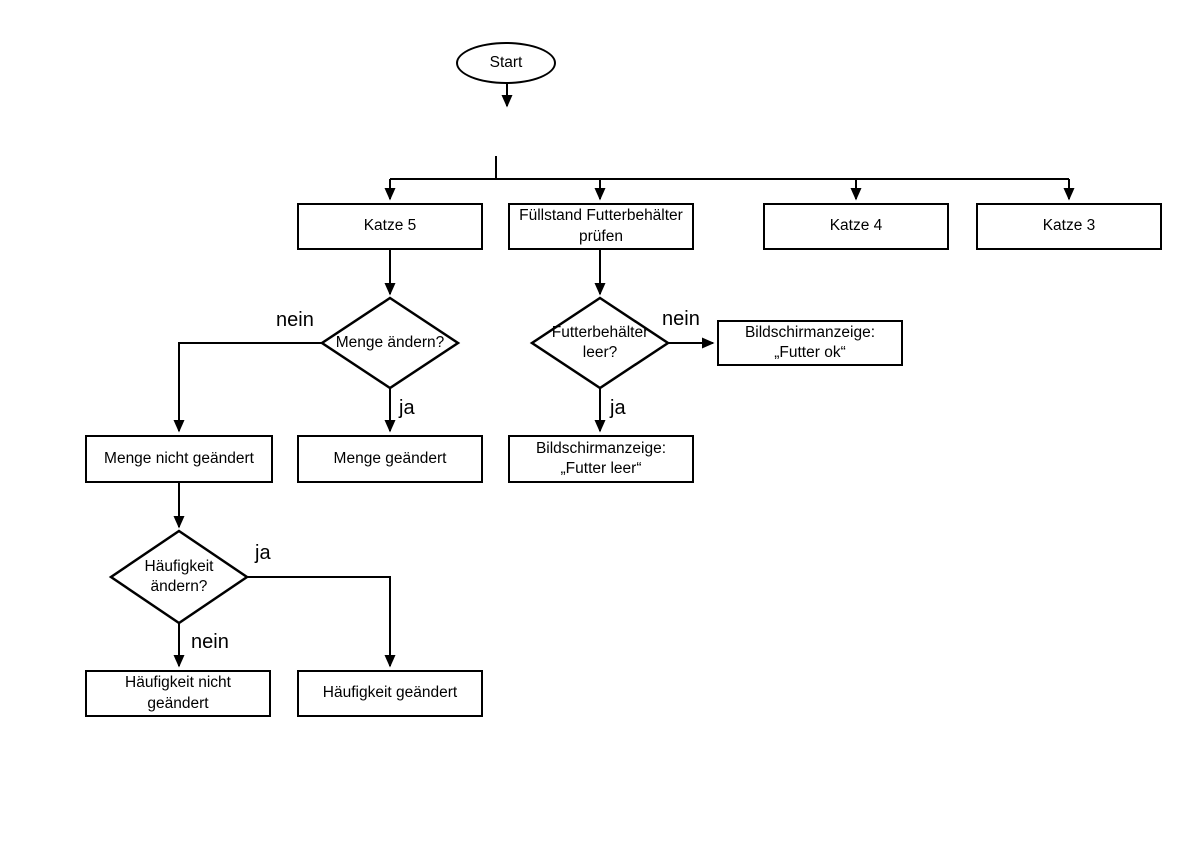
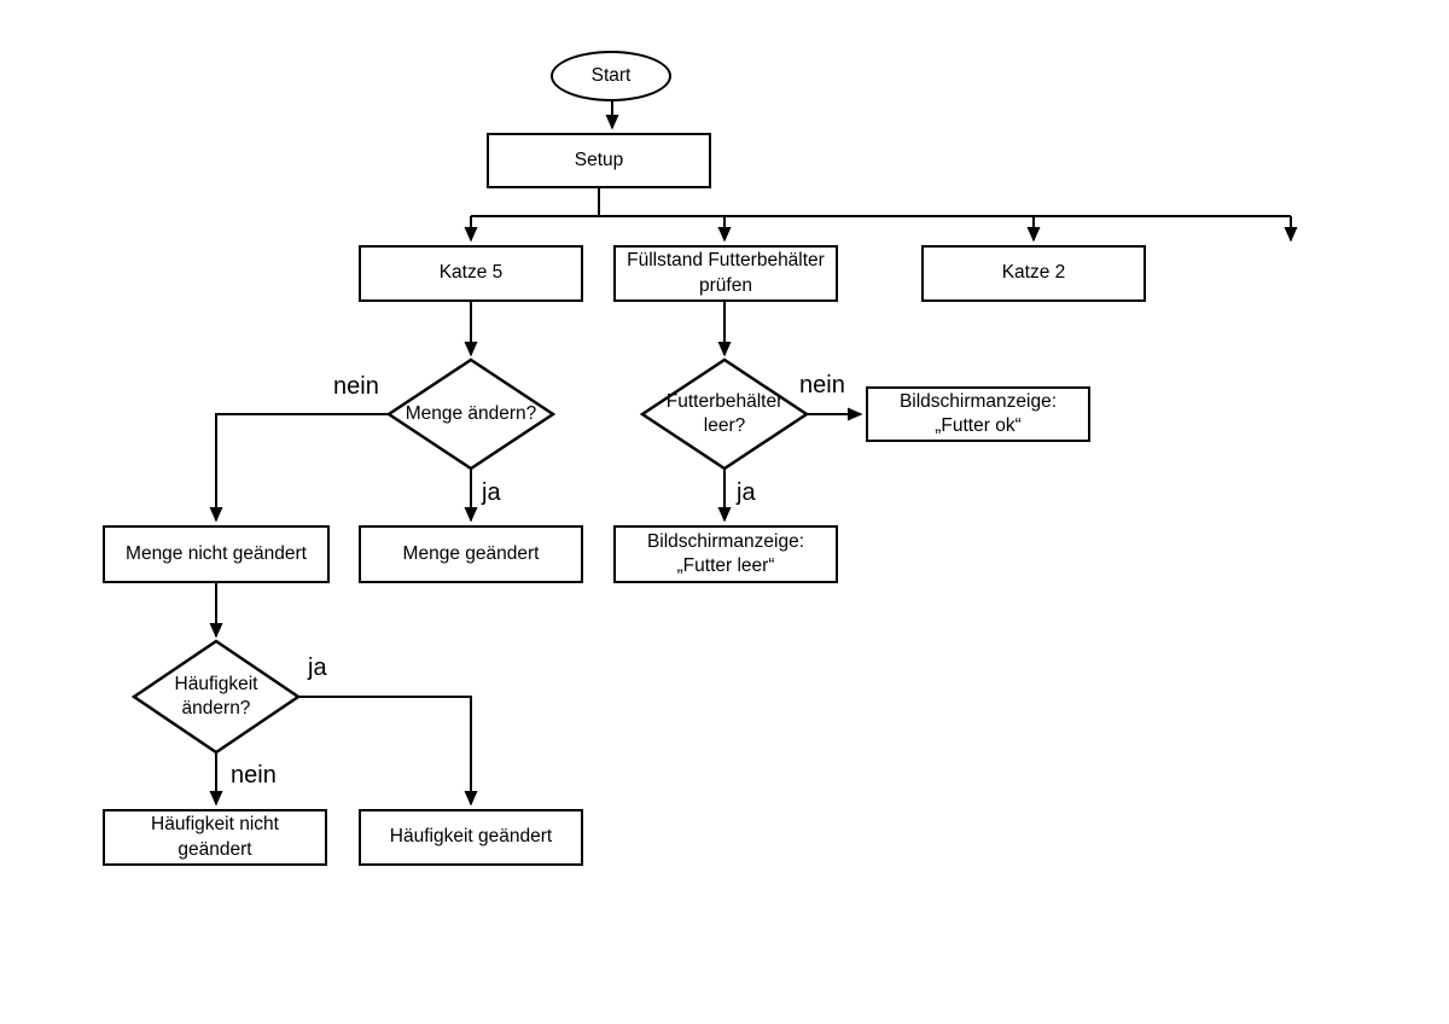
  Start
+ Setup
  Katze 5
  Füllstand Futterbehälter prüfen
- Katze 4
+ Katze 2
- Katze 3
  Bildschirmanzeige: „Futter ok“
  Menge nicht geändert
  Menge geändert
  Bildschirmanzeige: „Futter leer“
  Häufigkeit nicht geändert
  Häufigkeit geändert
  Menge ändern?
  Futterbehälter leer?
  Häufigkeit ändern?
  nein
  ja
  nein
  ja
  ja
  nein
